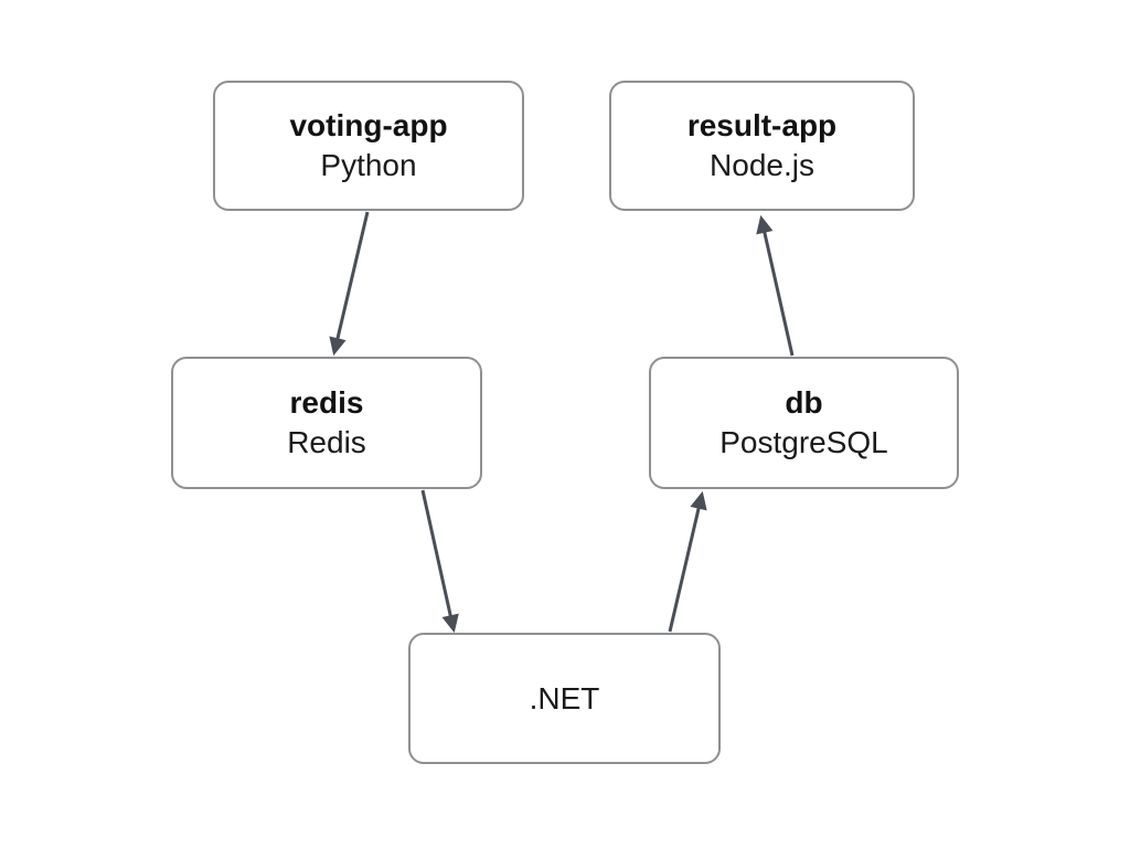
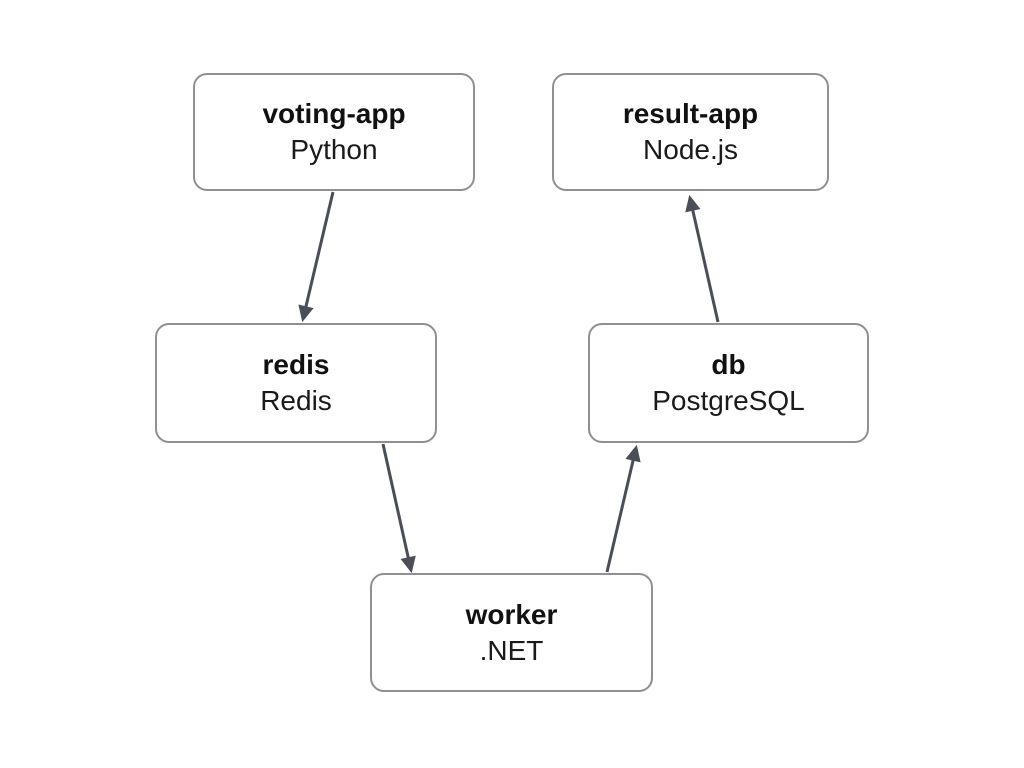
  voting-app
  Python
  result-app
  Node.js
  redis
  Redis
  db
  PostgreSQL
+ worker
  .NET
